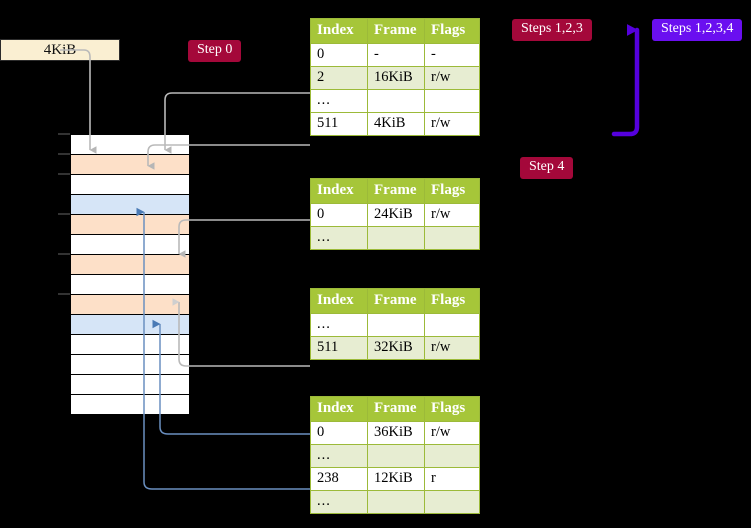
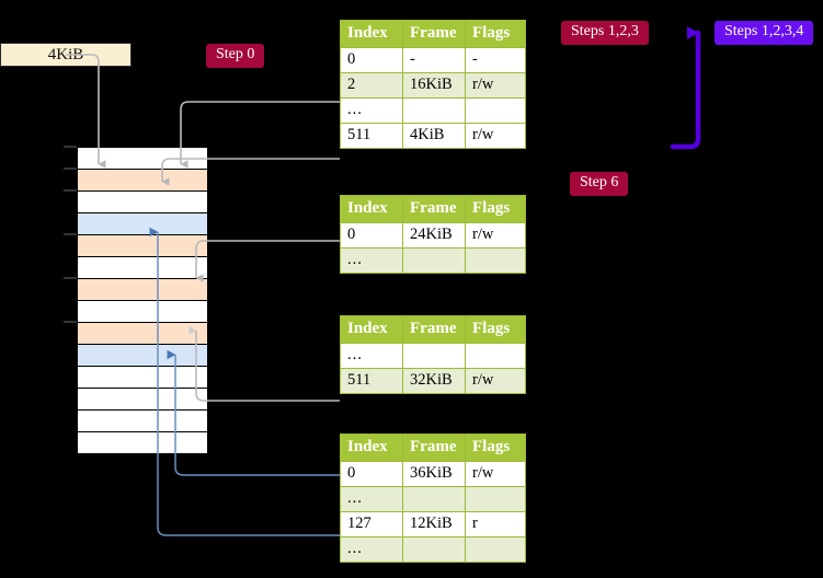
  Step 0
  Steps 1,2,3
  Steps 1,2,3,4
- Step 4
+ Step 6
  Index	Frame	Flags
  0	-	-
  2	16KiB	r/w
  ...
  511	4KiB	r/w
  Index	Frame	Flags
  0	24KiB	r/w
  ...
  Index	Frame	Flags
  ...
  511	32KiB	r/w
  Index	Frame	Flags
  0	36KiB	r/w
  ...
- 238	12KiB	r
+ 127	12KiB	r
  ...
